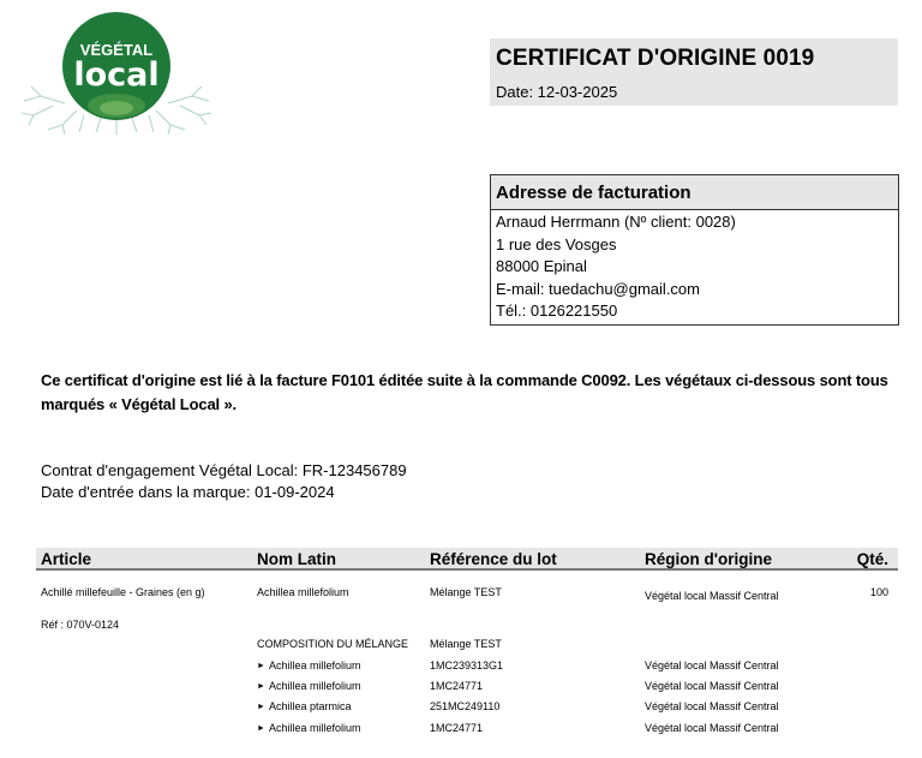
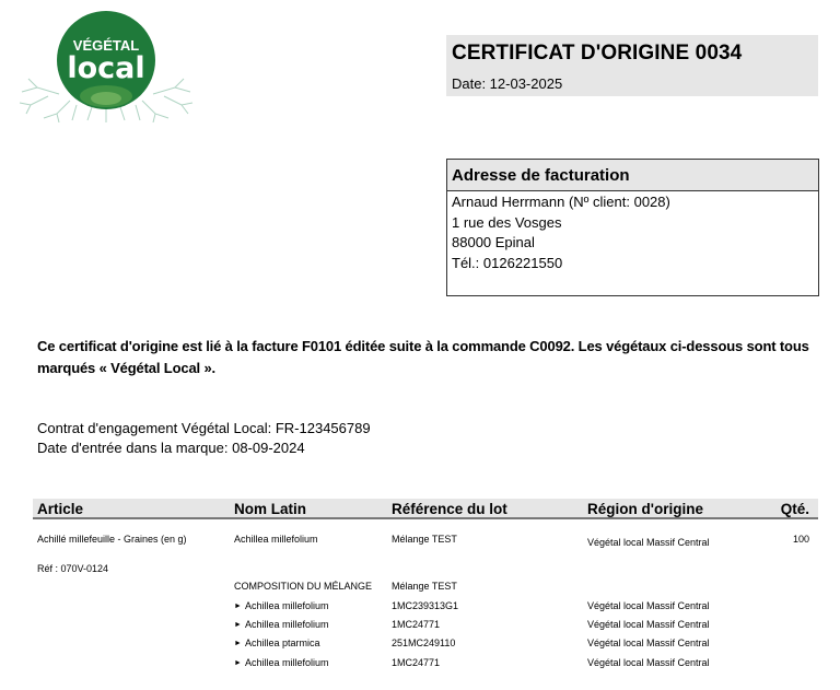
  VÉGÉTAL
  local
- CERTIFICAT D'ORIGINE 0019
+ CERTIFICAT D'ORIGINE 0034
  Date: 12-03-2025
  Adresse de facturation
  Arnaud Herrmann (Nº client: 0028)
  1 rue des Vosges
  88000 Epinal
- E-mail: tuedachu@gmail.com
  Tél.: 0126221550
  Ce certificat d'origine est lié à la facture F0101 éditée suite à la commande C0092. Les végétaux ci-dessous sont tous marqués « Végétal Local ».
  Contrat d'engagement Végétal Local: FR-123456789
- Date d'entrée dans la marque: 01-09-2024
+ Date d'entrée dans la marque: 08-09-2024
  Article
  Nom Latin
  Référence du lot
  Région d'origine
  Qté.
  Achillé millefeuille - Graines (en g)
  Achillea millefolium
  Mélange TEST
  Végétal local Massif Central
  100
  Réf : 070V-0124
  COMPOSITION DU MÉLANGE
  Mélange TEST
  Achillea millefolium
  1MC239313G1
  Végétal local Massif Central
  Achillea millefolium
  1MC24771
  Végétal local Massif Central
  Achillea ptarmica
  251MC249110
  Végétal local Massif Central
  Achillea millefolium
  1MC24771
  Végétal local Massif Central
